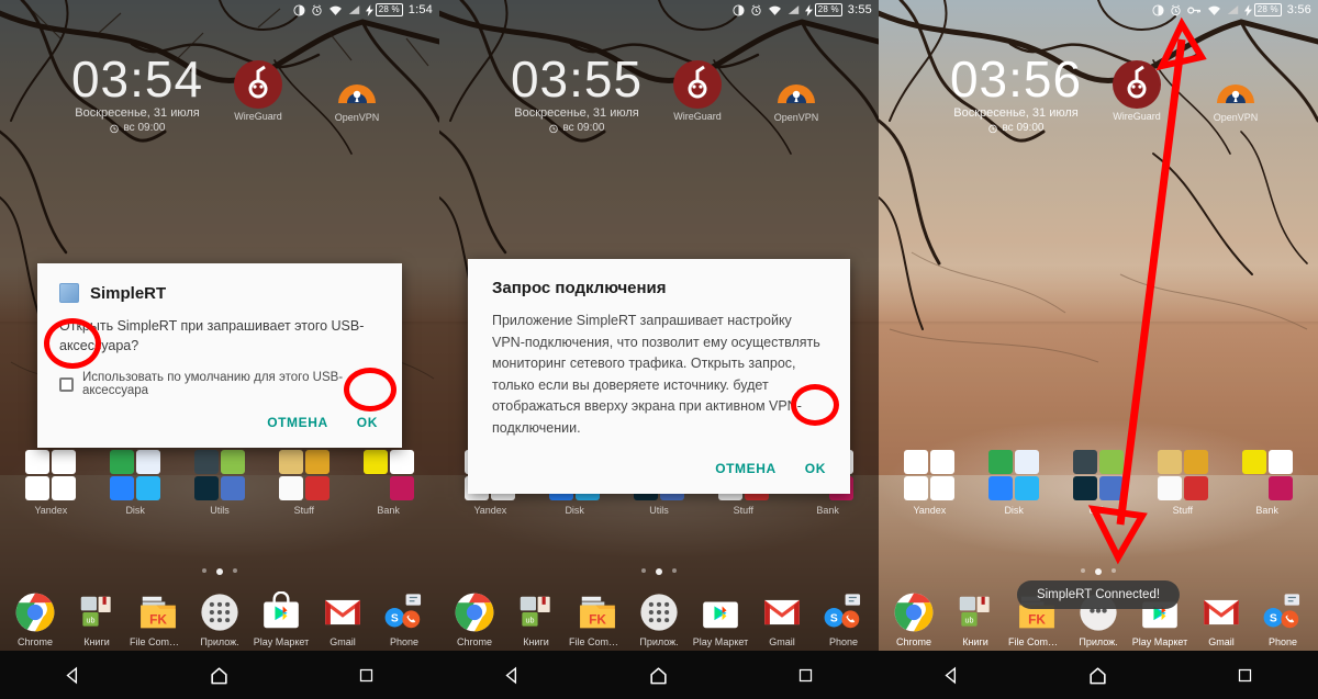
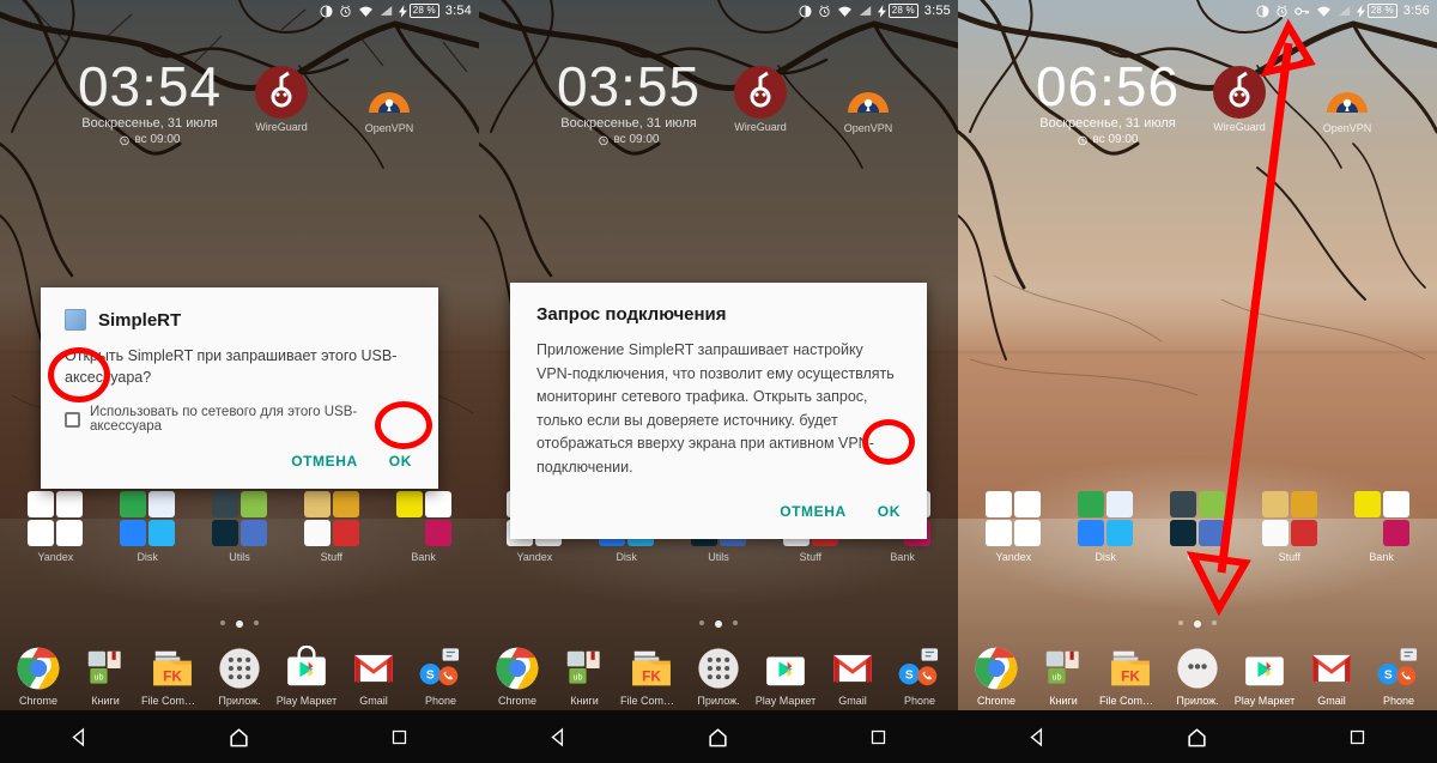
  28 %
- 1:54
+ 3:54
  03:54
  Воскресенье, 31 июля
  вс 09:00
  WireGuard
  OpenVPN
  Yandex
  Disk
  Utils
  Stuff
  Bank
  Chrome
  ub
  Книги
  FK
  File Comman
  Прилож.
  Play Маркет
  Gmail
  S
  Phone
  SimpleRT
  Открыть SimpleRT при запрашивает этого USB-аксессуара?
- Использовать по умолчанию для этого USB-аксессуара
+ Использовать по сетевого для этого USB-аксессуара
  ОТМЕНА
  OK
  28 %
  3:55
  03:55
  Воскресенье, 31 июля
  вс 09:00
  WireGuard
  OpenVPN
  Yandex
  Disk
  Utils
  Stuff
  Bank
  Chrome
  ub
  Книги
  FK
  File Comman
  Прилож.
  Play Маркет
  Gmail
  S
  Phone
  Запрос подключения
  Приложение SimpleRT запрашивает настройку VPN-подключения, что позволит ему осуществлять мониторинг сетевого трафика. Открыть запрос, только если вы доверяете источнику. будет отображаться вверху экрана при активном VPN-подключении.
  ОТМЕНА
  OK
  28 %
  3:56
- 03:56
+ 06:56
  Воскресенье, 31 июля
  вс 09:00
  WireGuard
  OpenVPN
  Yandex
  Disk
  Stuff
  Bank
- SimpleRT Connected!
  Chrome
  ub
  Книги
  FK
  File Comman
  Прилож.
  Play Маркет
  Gmail
  S
  Phone
